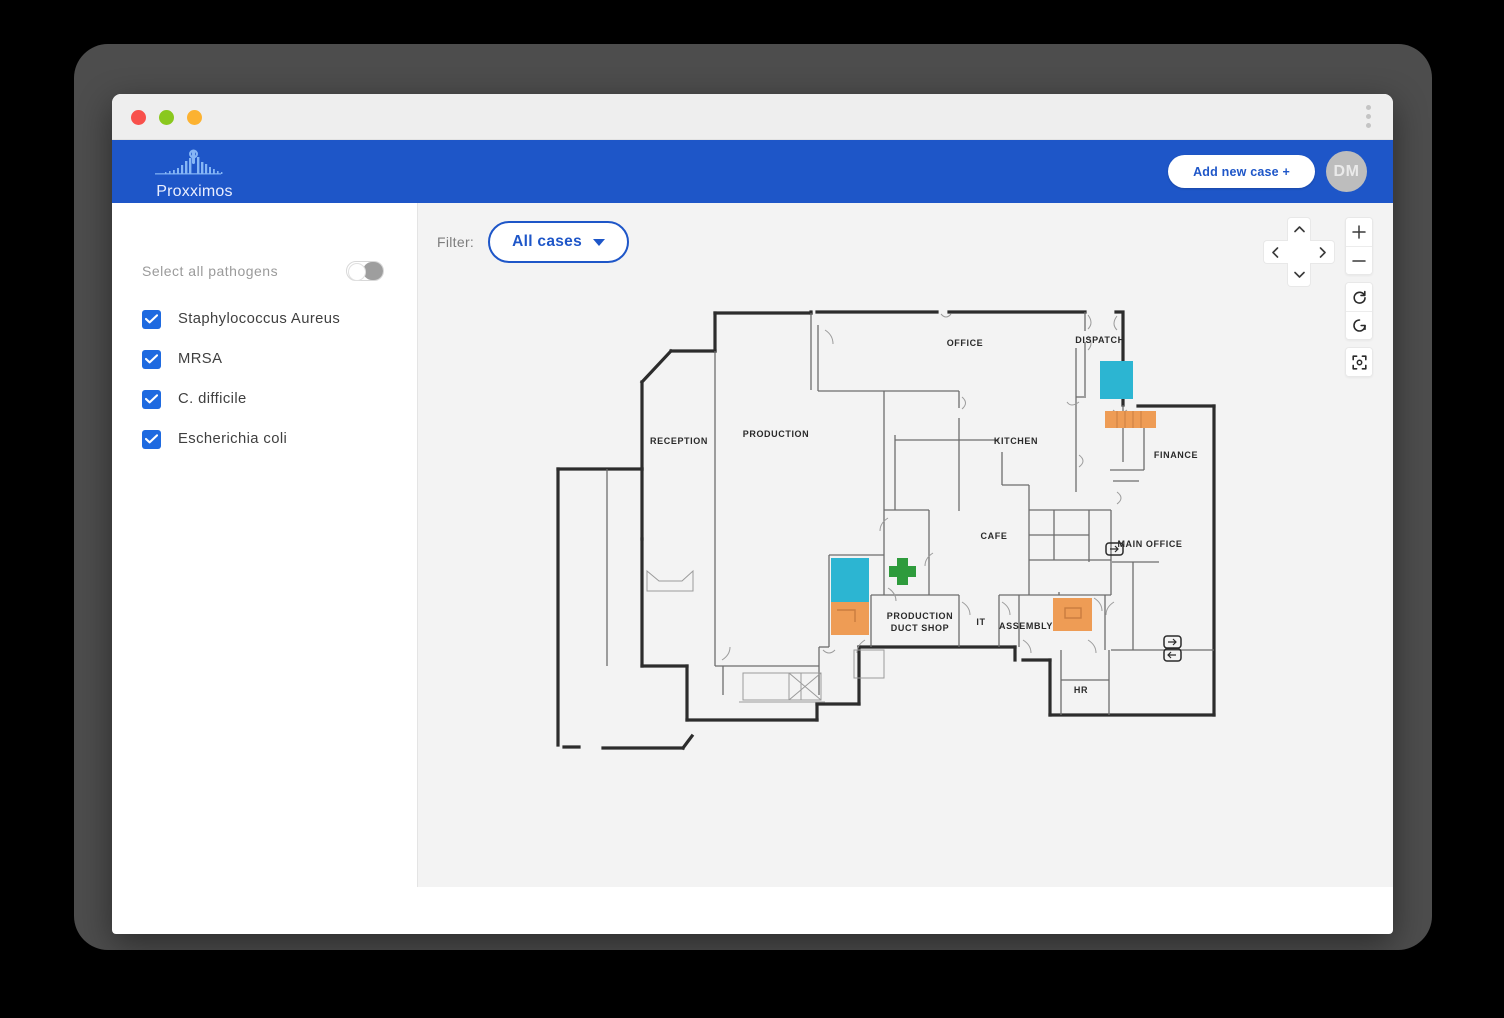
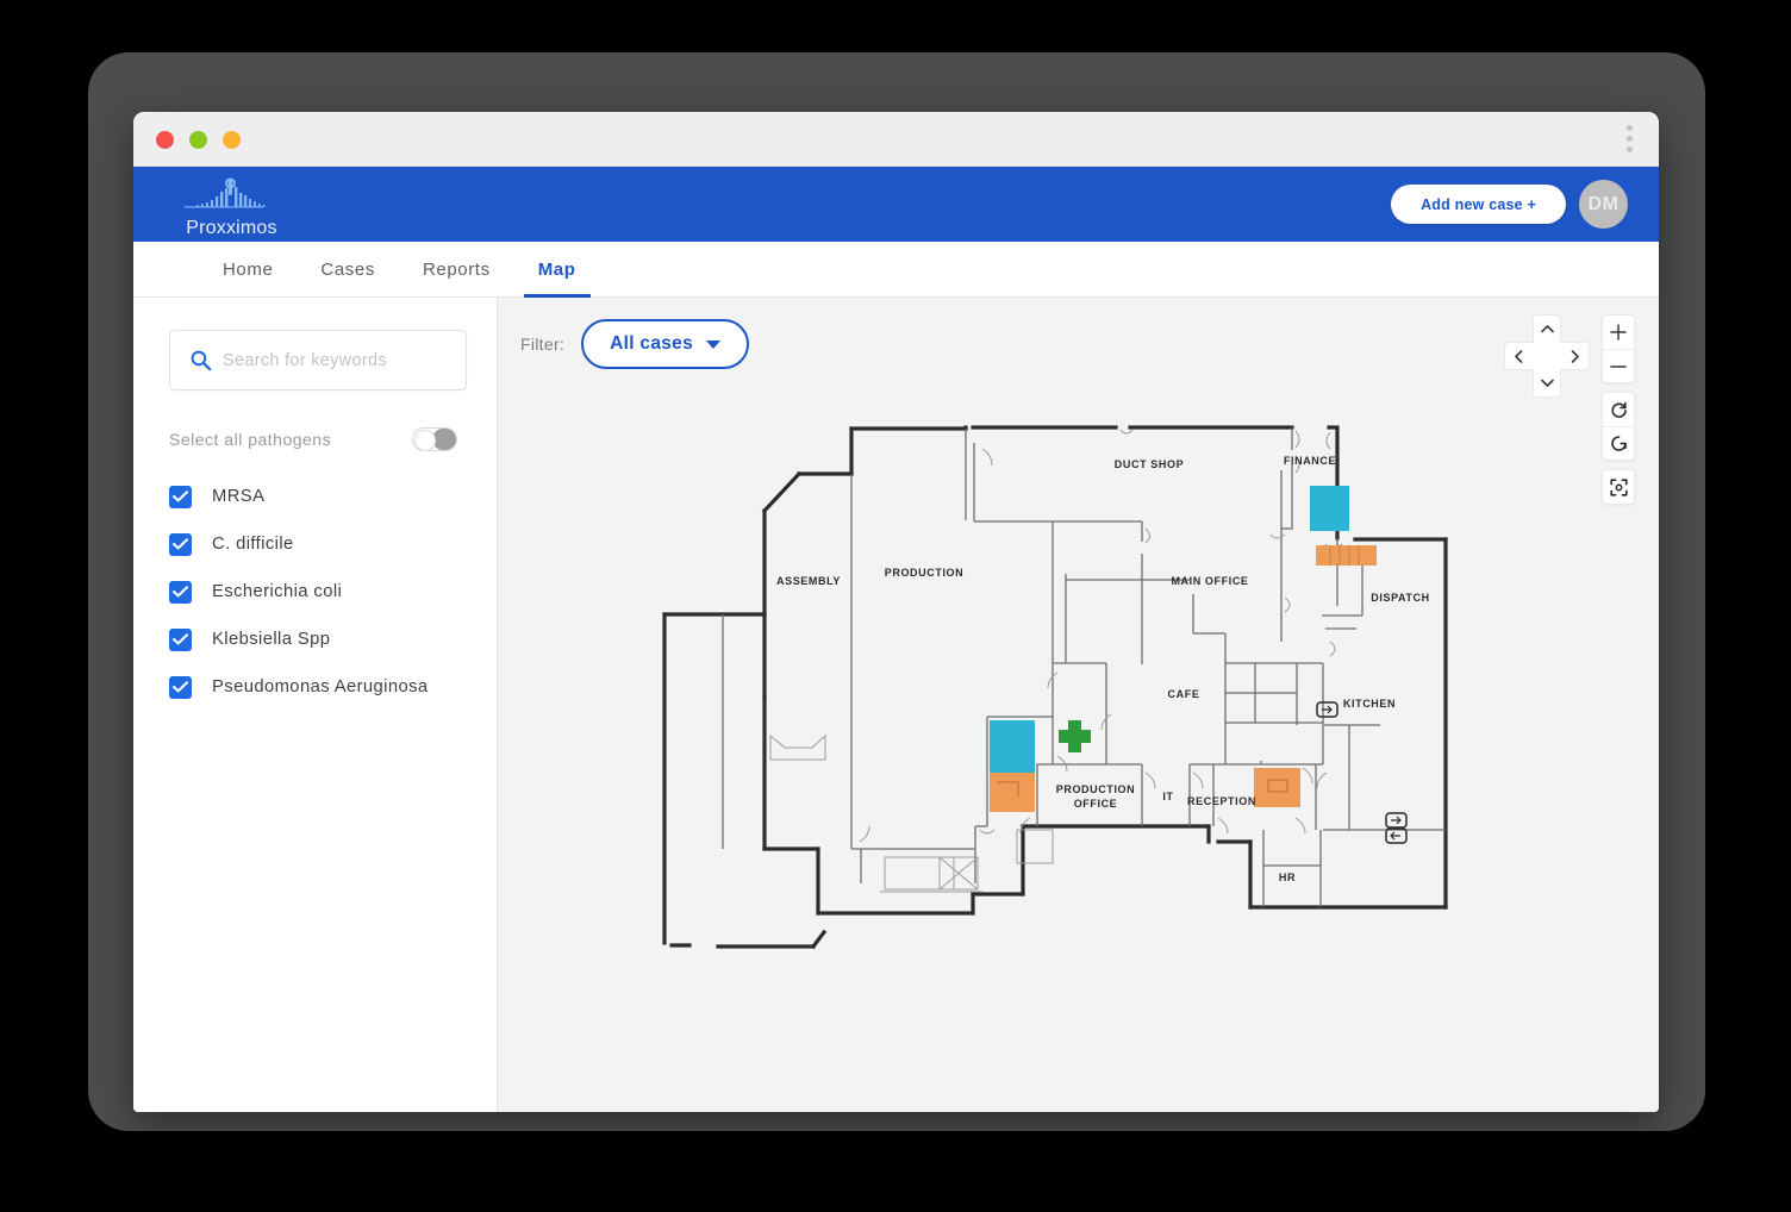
  Proxximos
  Add new case +
  DM
+ Home
+ Cases
+ Reports
+ Map
+ Search for keywords
  Select all pathogens
- Staphylococcus Aureus
  MRSA
  C. difficile
  Escherichia coli
+ Klebsiella Spp
+ Pseudomonas Aeruginosa
  Filter:
  All cases
- RECEPTION
+ ASSEMBLY
  PRODUCTION
- OFFICE
+ DUCT SHOP
- DISPATCH
+ FINANCE
- KITCHEN
+ MAIN OFFICE
- FINANCE
+ DISPATCH
  CAFE
- MAIN OFFICE
+ KITCHEN
  PRODUCTION
- DUCT SHOP
+ OFFICE
  IT
- ASSEMBLY
+ RECEPTION
  HR
